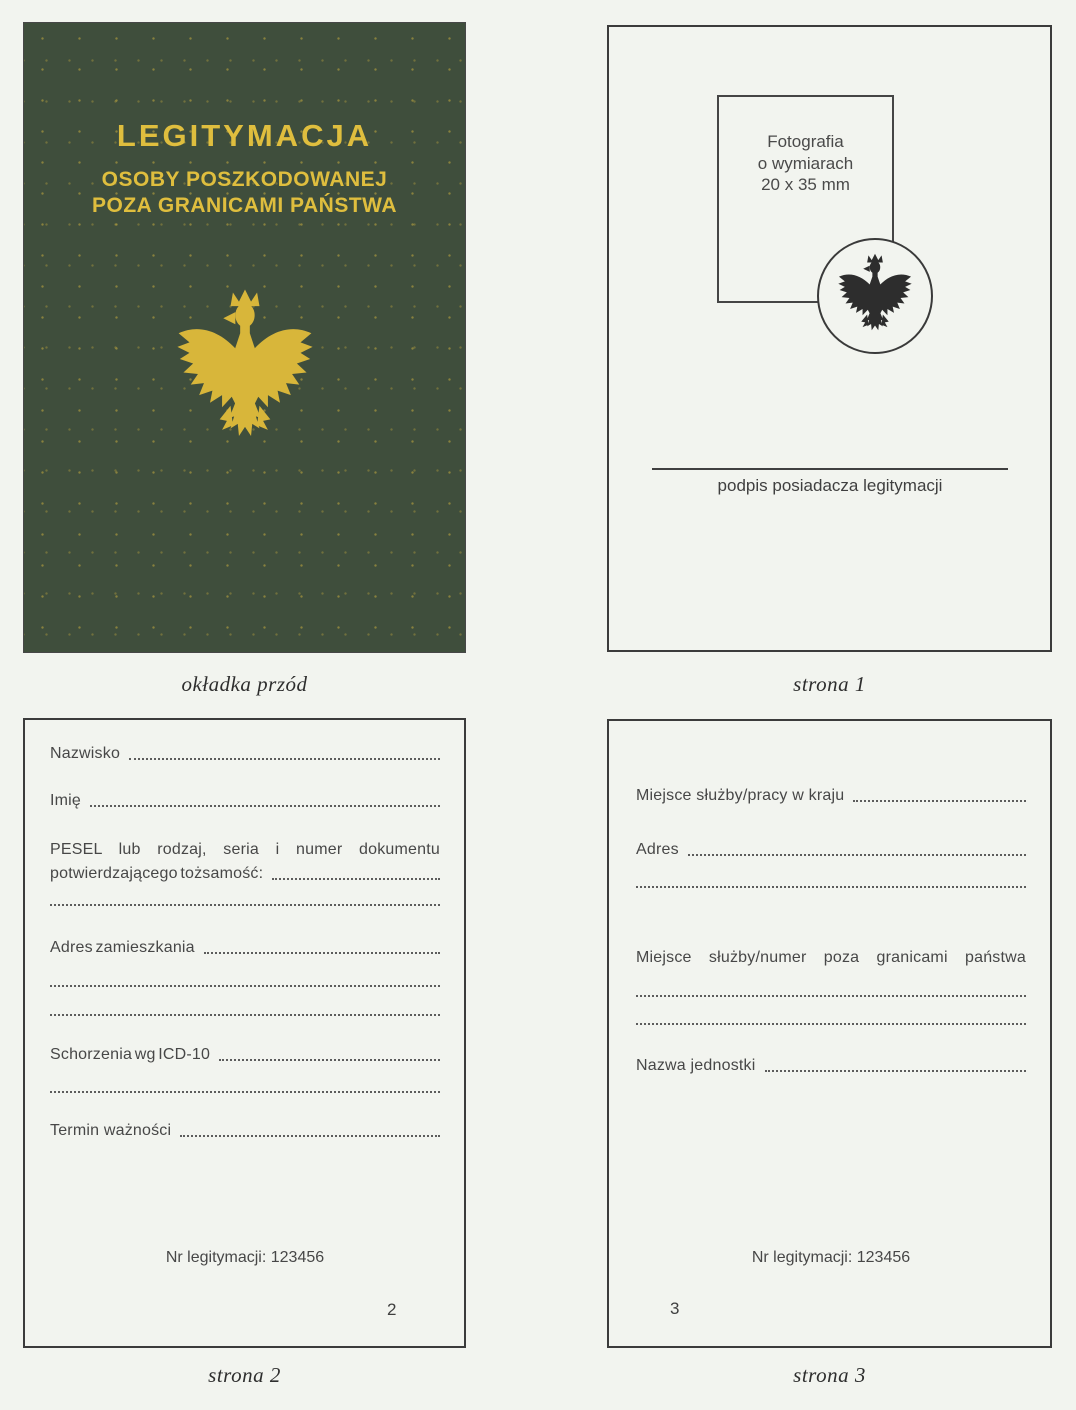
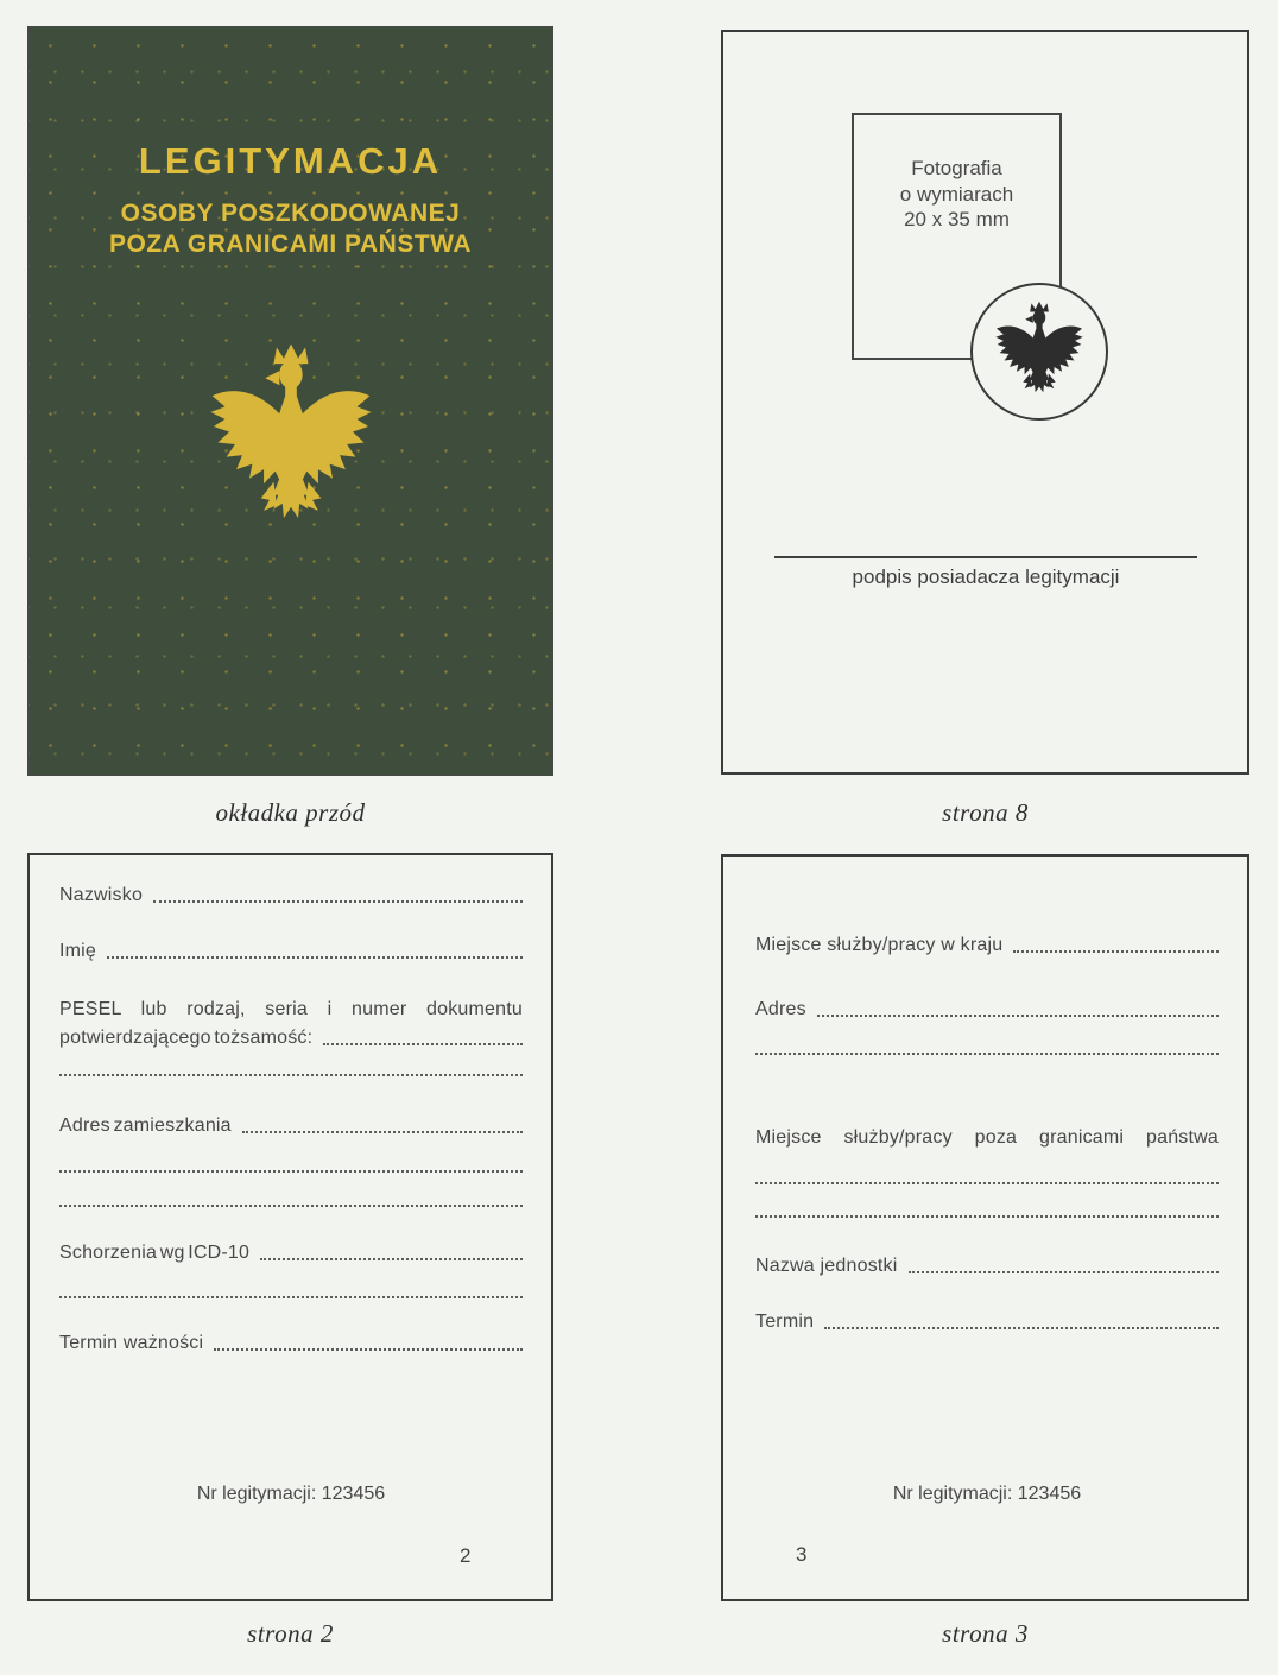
  LEGITYMACJA
  OSOBY POSZKODOWANEJ
  POZA GRANICAMI PAŃSTWA
  okładka przód
  Fotografia
  o wymiarach
  20 x 35 mm
  podpis posiadacza legitymacji
- strona 1
+ strona 8
  Nazwisko
  Imię
  PESEL lub rodzaj, seria i numer dokumentu
  potwierdzającego tożsamość:
  Adres zamieszkania
  Schorzenia wg ICD-10
  Termin ważności
  Nr legitymacji: 123456
  2
  strona 2
  Miejsce służby/pracy w kraju
  Adres
- Miejsce służby/numer poza granicami państwa
+ Miejsce służby/pracy poza granicami państwa
  Nazwa jednostki
+ Termin
  Nr legitymacji: 123456
  3
  strona 3
